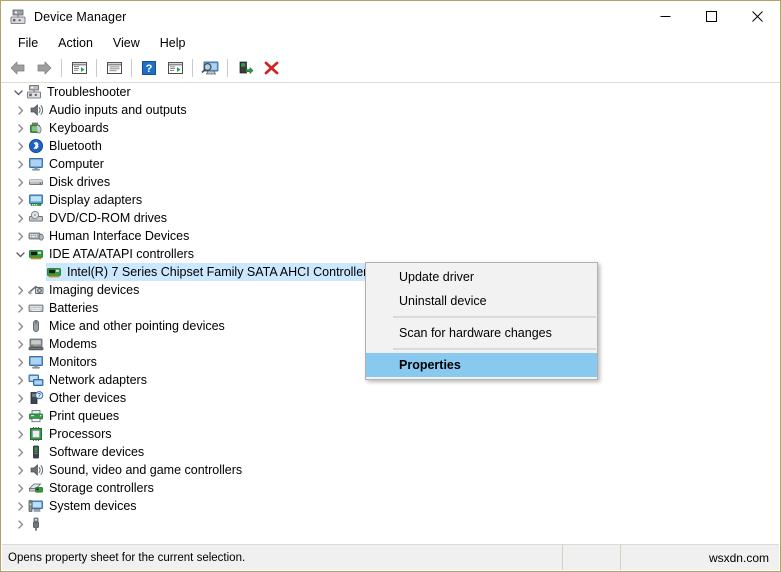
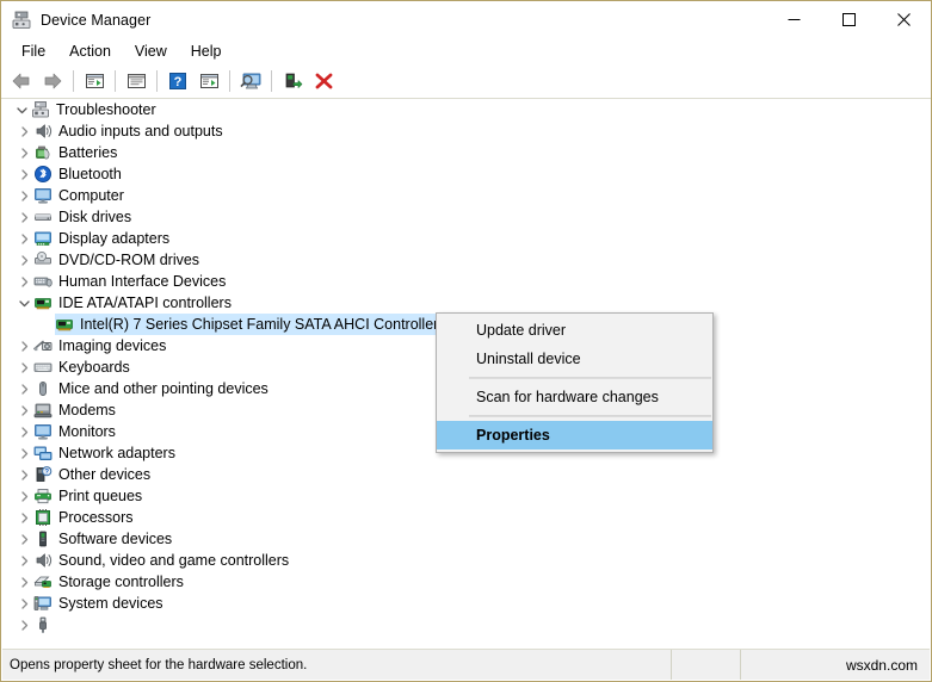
  Device Manager
  File
  Action
  View
  Help
  ?
  Troubleshooter
  Audio inputs and outputs
- Keyboards
+ Batteries
  Bluetooth
  Computer
  Disk drives
  Display adapters
  DVD/CD-ROM drives
  Human Interface Devices
  IDE ATA/ATAPI controllers
  Intel(R) 7 Series Chipset Family SATA AHCI Controlle
  Imaging devices
- Batteries
+ Keyboards
  Mice and other pointing devices
  Modems
  Monitors
  Network adapters
  Other devices
  Print queues
  Processors
  Software devices
  Sound, video and game controllers
  Storage controllers
  System devices
  Update driver
  Uninstall device
  Scan for hardware changes
  Properties
- Opens property sheet for the current selection.
+ Opens property sheet for the hardware selection.
  wsxdn.com
